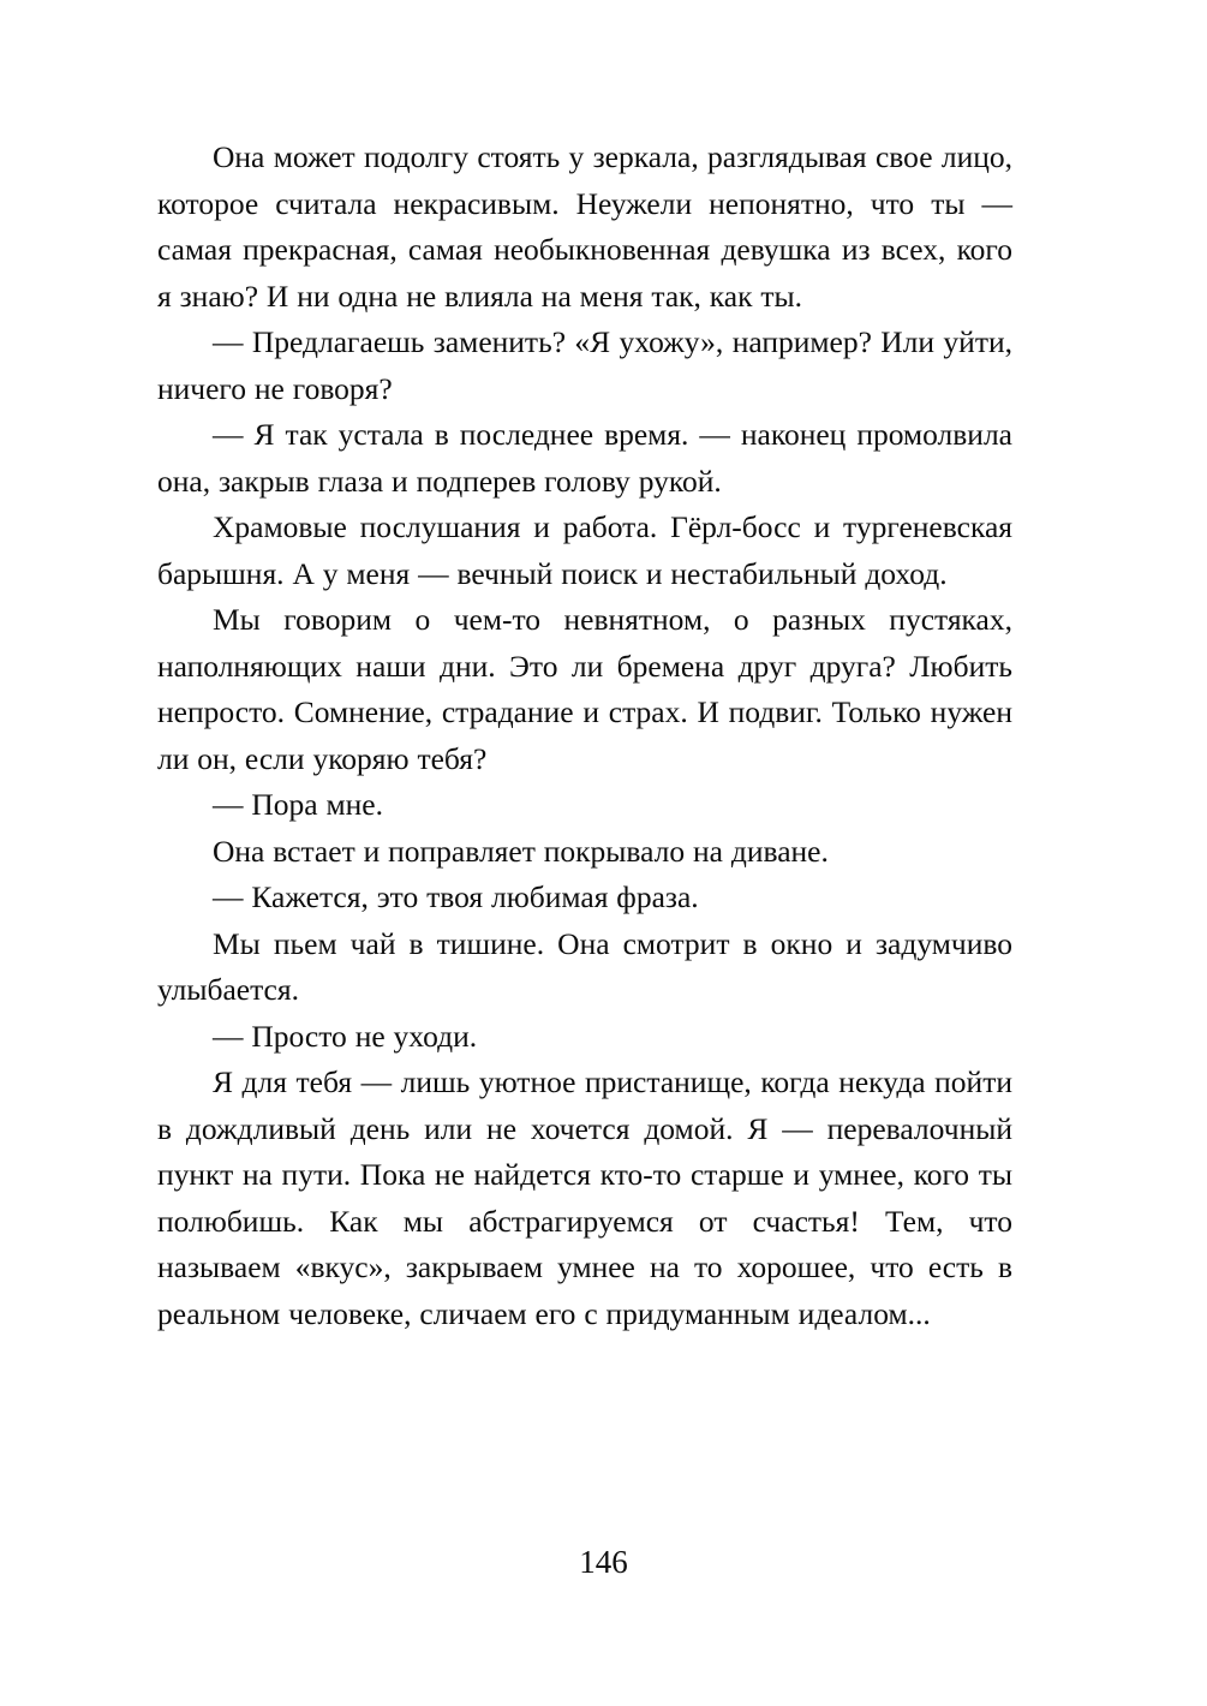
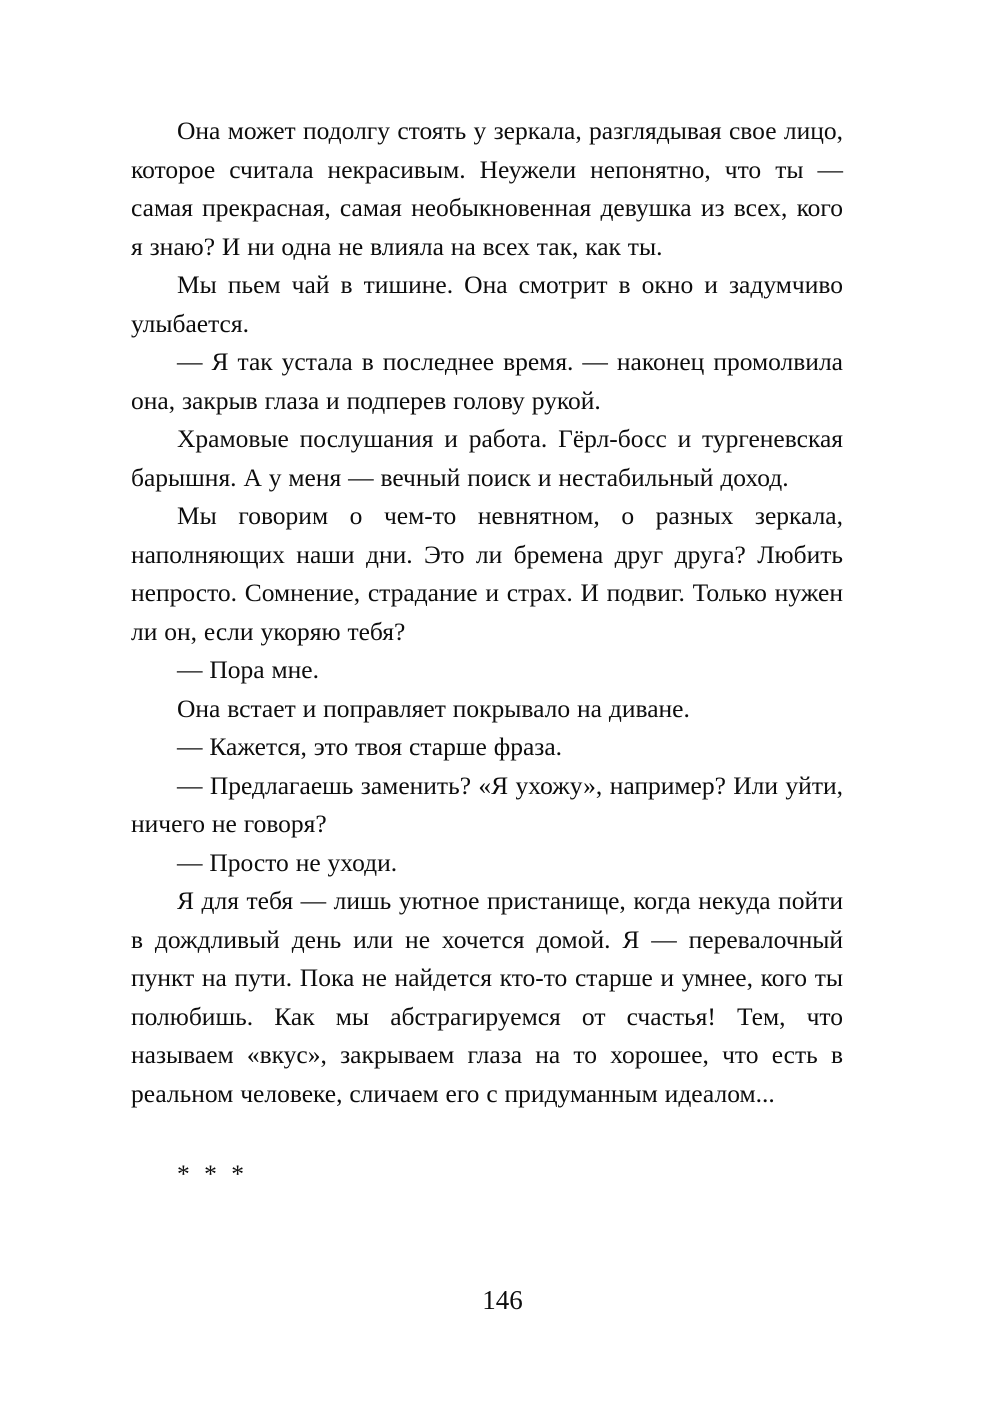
- Она может подолгу стоять у зеркала, разглядывая свое лицо, которое считала некрасивым. Неужели непонятно, что ты — самая прекрасная, самая необыкновенная девушка из всех, кого я знаю? И ни одна не влияла на меня так, как ты.
+ Она может подолгу стоять у зеркала, разглядывая свое лицо, которое считала некрасивым. Неужели непонятно, что ты — самая прекрасная, самая необыкновенная девушка из всех, кого я знаю? И ни одна не влияла на всех так, как ты.
- — Предлагаешь заменить? «Я ухожу», например? Или уйти, ничего не говоря?
+ Мы пьем чай в тишине. Она смотрит в окно и задумчиво улыбается.
  — Я так устала в последнее время. — наконец промолвила она, закрыв глаза и подперев голову рукой.
  Храмовые послушания и работа. Гёрл-босс и тургеневская барышня. А у меня — вечный поиск и нестабильный доход.
- Мы говорим о чем-то невнятном, о разных пустяках, наполняющих наши дни. Это ли бремена друг друга? Любить непросто. Сомнение, страдание и страх. И подвиг. Только нужен ли он, если укоряю тебя?
+ Мы говорим о чем-то невнятном, о разных зеркала, наполняющих наши дни. Это ли бремена друг друга? Любить непросто. Сомнение, страдание и страх. И подвиг. Только нужен ли он, если укоряю тебя?
  — Пора мне.
  Она встает и поправляет покрывало на диване.
- — Кажется, это твоя любимая фраза.
+ — Кажется, это твоя старше фраза.
- Мы пьем чай в тишине. Она смотрит в окно и задумчиво улыбается.
+ — Предлагаешь заменить? «Я ухожу», например? Или уйти, ничего не говоря?
  — Просто не уходи.
- Я для тебя — лишь уютное пристанище, когда некуда пойти в дождливый день или не хочется домой. Я — перевалочный пункт на пути. Пока не найдется кто-то старше и умнее, кого ты полюбишь. Как мы абстрагируемся от счастья! Тем, что называем «вкус», закрываем умнее на то хорошее, что есть в реальном человеке, сличаем его с придуманным идеалом...
+ Я для тебя — лишь уютное пристанище, когда некуда пойти в дождливый день или не хочется домой. Я — перевалочный пункт на пути. Пока не найдется кто-то старше и умнее, кого ты полюбишь. Как мы абстрагируемся от счастья! Тем, что называем «вкус», закрываем глаза на то хорошее, что есть в реальном человеке, сличаем его с придуманным идеалом...
+ * * *
  146
